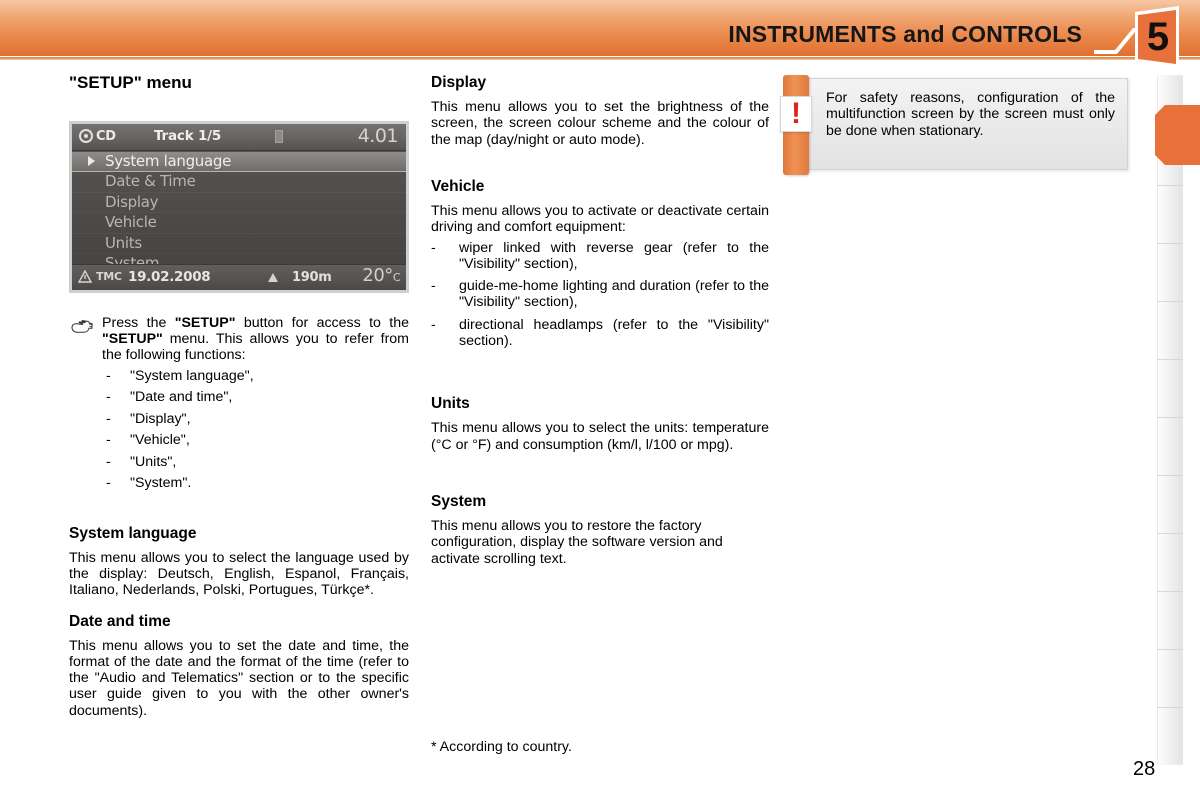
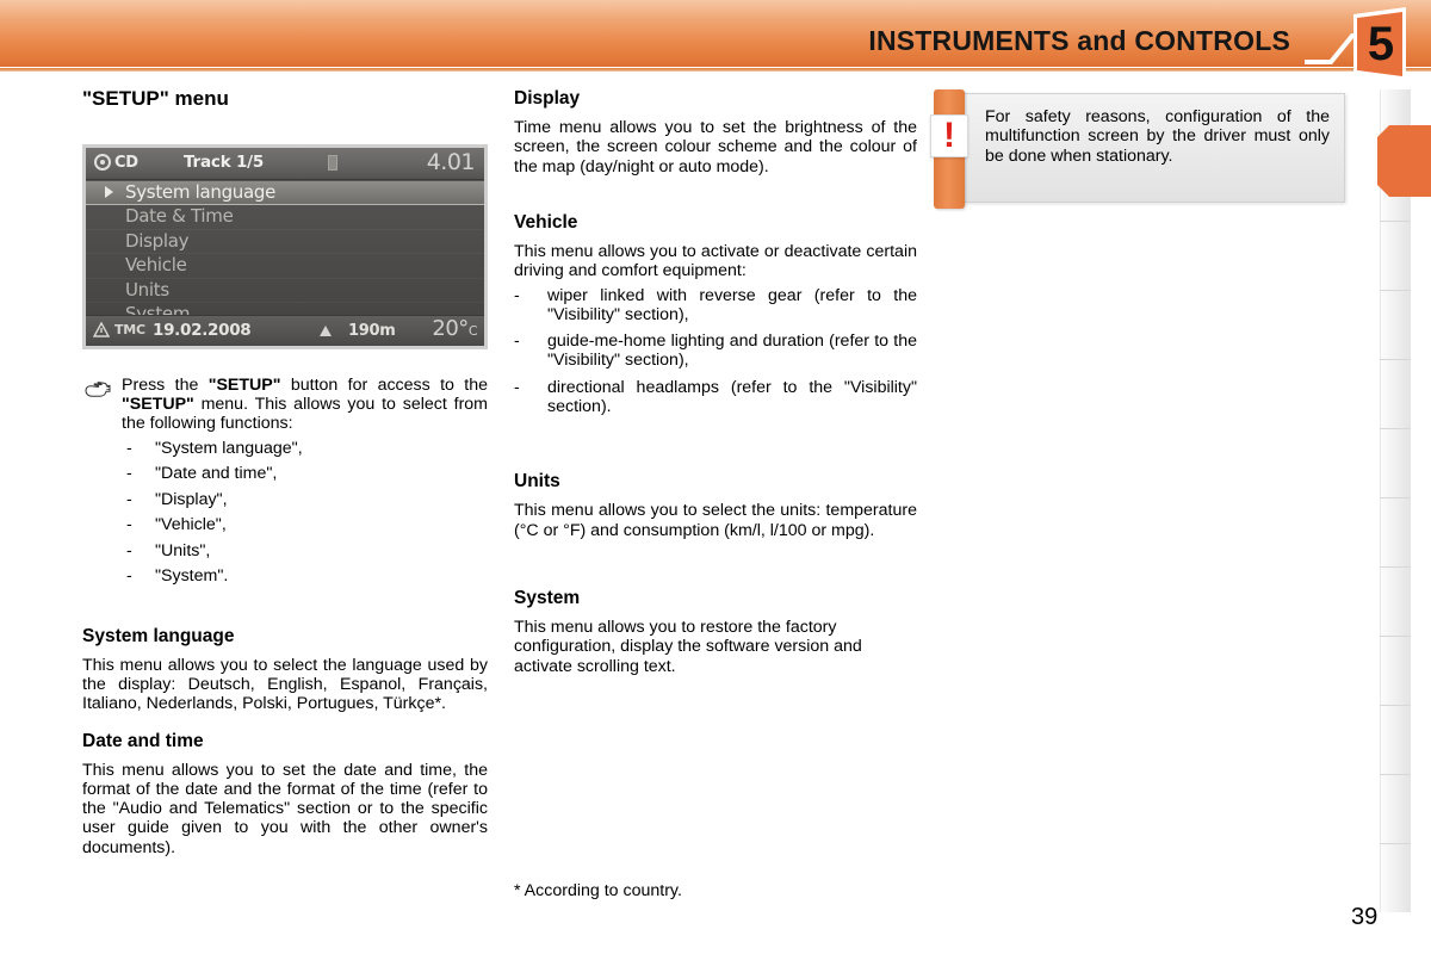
  INSTRUMENTS and CONTROLS
  5
  "SETUP" menu
  CD
  Track 1/5
  4.01
  System language
  Date & Time
  Display
  Vehicle
  Units
  TMC
  19.02.2008
  190m
  20°C
- Press the "SETUP" button for access to the "SETUP" menu. This allows you to refer from the following functions:
+ Press the "SETUP" button for access to the "SETUP" menu. This allows you to select from the following functions:
  -
  "System language",
  -
  "Date and time",
  -
  "Display",
  -
  "Vehicle",
  -
  "Units",
  -
  "System".
  System language
  This menu allows you to select the language used by the display: Deutsch, English, Espanol, Français, Italiano, Nederlands, Polski, Portugues, Türkçe*.
  Date and time
  This menu allows you to set the date and time, the format of the date and the format of the time (refer to the "Audio and Telematics" section or to the specific user guide given to you with the other owner's documents).
  Display
- This menu allows you to set the brightness of the screen, the screen colour scheme and the colour of the map (day/night or auto mode).
+ Time menu allows you to set the brightness of the screen, the screen colour scheme and the colour of the map (day/night or auto mode).
  Vehicle
  This menu allows you to activate or deactivate certain driving and comfort equipment:
  -
  wiper linked with reverse gear (refer to the "Visibility" section),
  -
  guide-me-home lighting and duration (refer to the "Visibility" section),
  -
  directional headlamps (refer to the "Visibility" section).
  Units
  This menu allows you to select the units: temperature (°C or °F) and consumption (km/l, l/100 or mpg).
  System
  This menu allows you to restore the factory configuration, display the software version and activate scrolling text.
  !
- For safety reasons, configuration of the multifunction screen by the screen must only be done when stationary.
+ For safety reasons, configuration of the multifunction screen by the driver must only be done when stationary.
  * According to country.
- 28
+ 39
